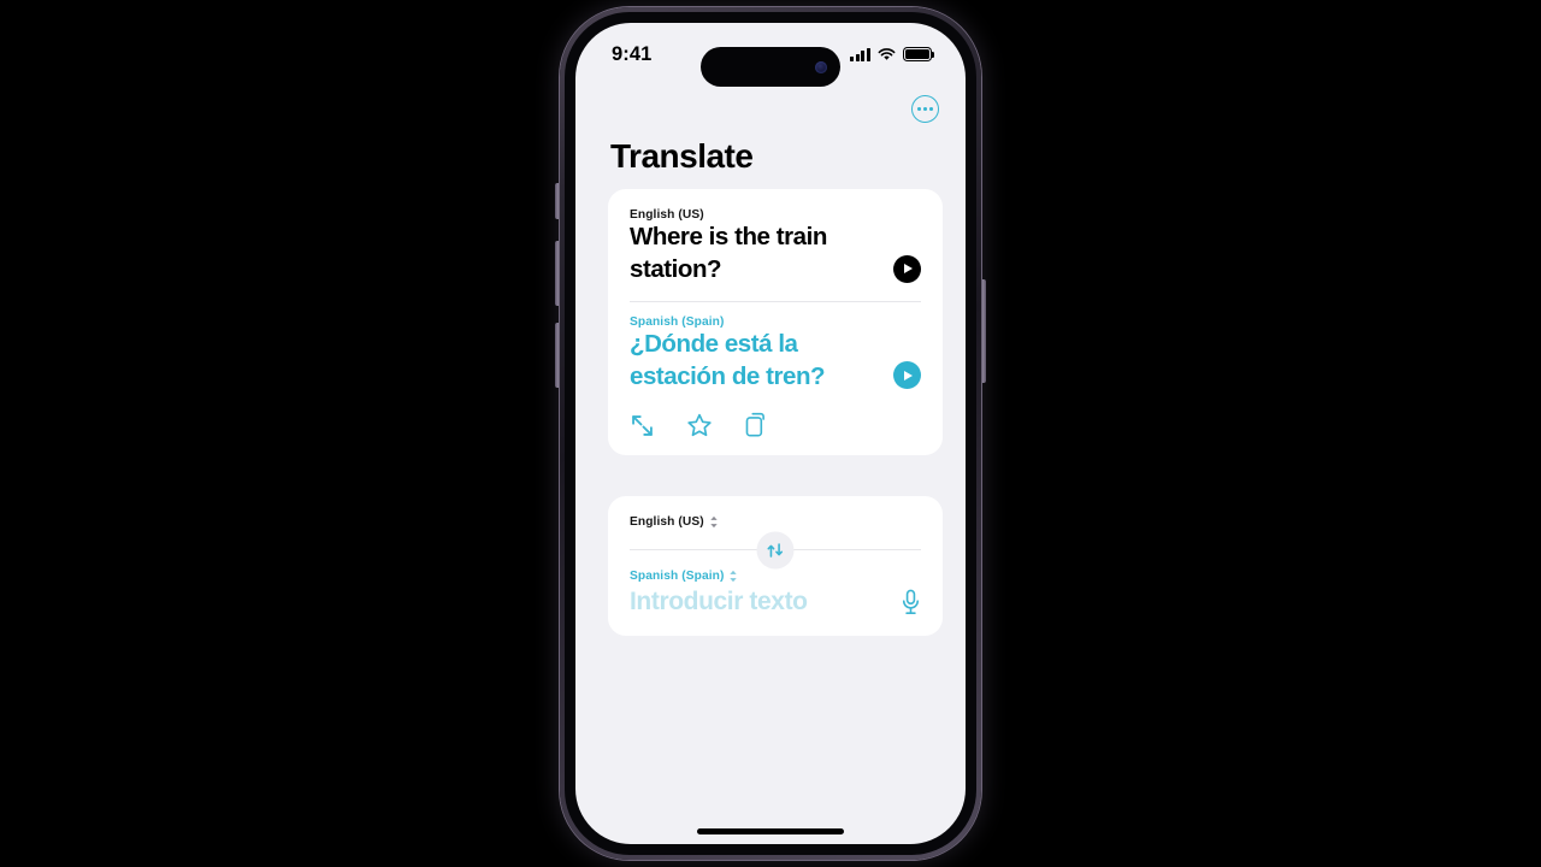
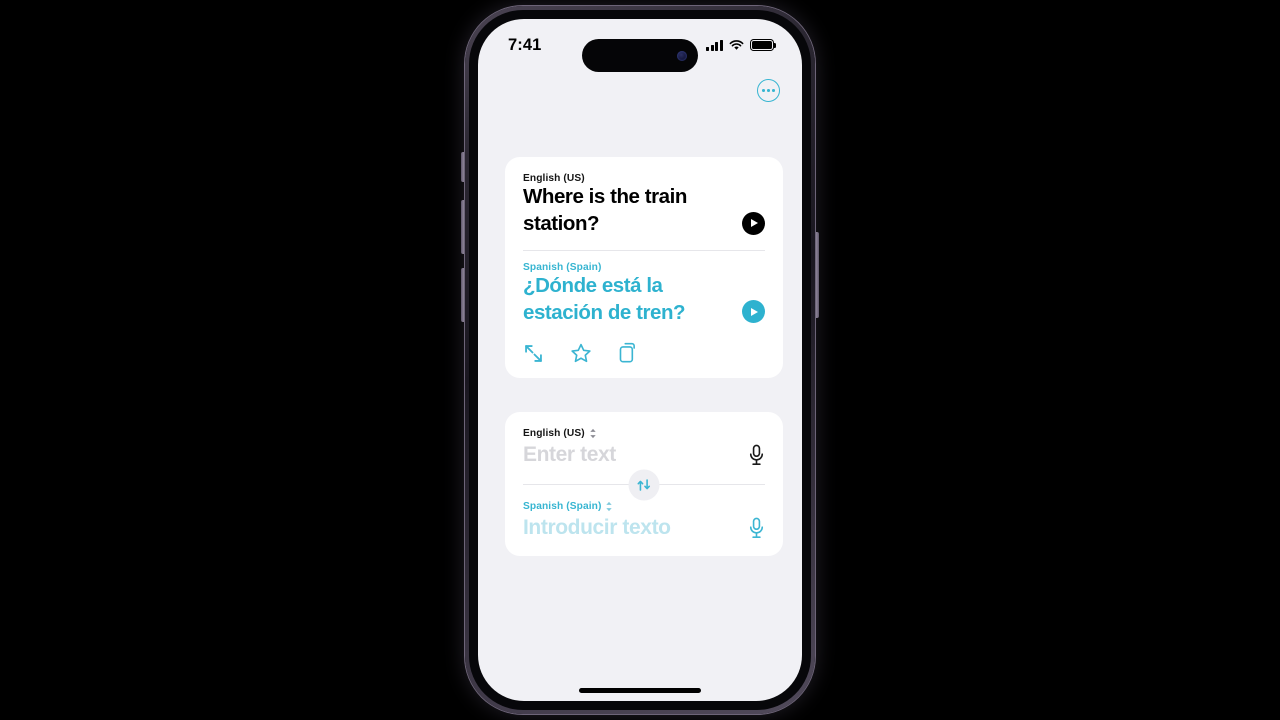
- 9:41
+ 7:41
- Translate
  English (US)
  Where is the train station?
  Spanish (Spain)
  ¿Dónde está la estación de tren?
  English (US)
+ Enter text
  Spanish (Spain)
  Introducir texto
